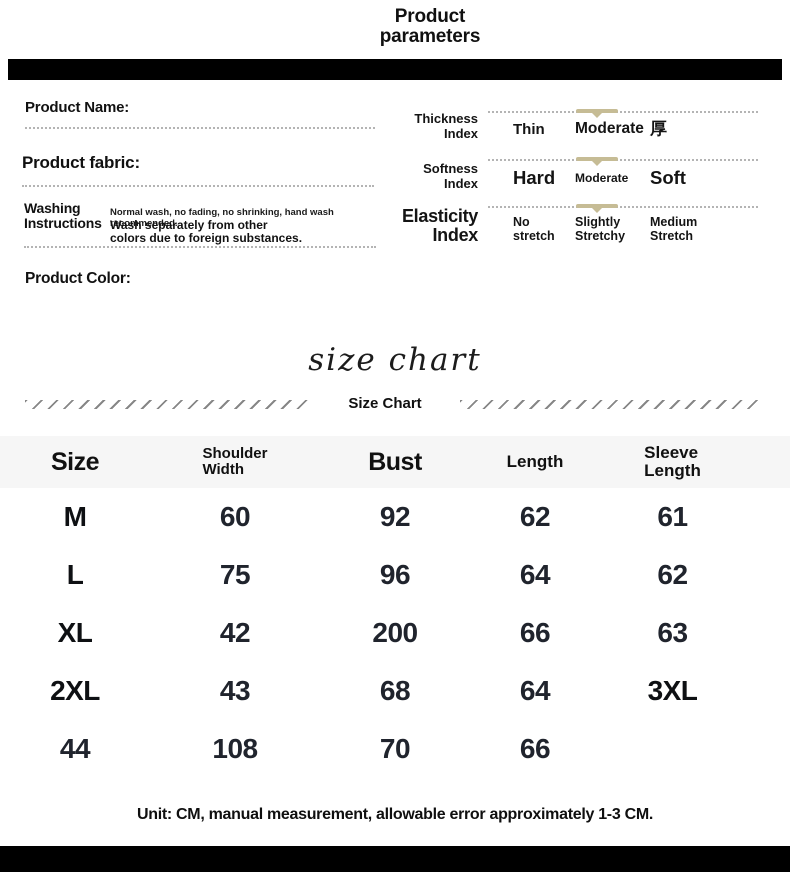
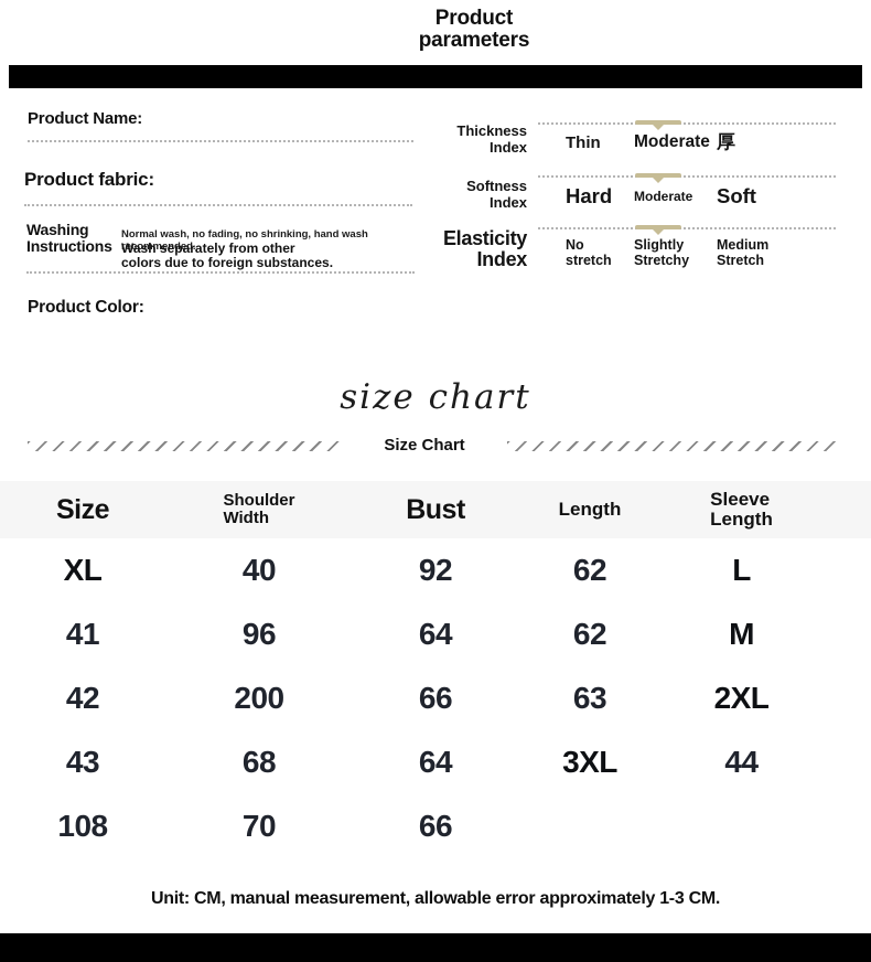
  Product
  parameters
  Product Name:
  Product fabric:
  Washing
  Instructions
  Normal wash, no fading, no shrinking, hand wash recommended.
  Wash separately from other
  colors due to foreign substances.
  Product Color:
  Thickness
  Index
  Thin
  Moderate
  厚
  Softness
  Index
  Hard
  Moderate
  Soft
  Elasticity
  Index
  No
  stretch
  Slightly
  Stretchy
  Medium
  Stretch
  size chart
  Size Chart
  Size
  Shoulder
  Width
  Bust
  Length
  Sleeve
  Length
- M
+ XL
- 60
+ 40
  92
  62
- 61
  L
- 75
+ 41
  96
  64
  62
- XL
+ M
  42
  200
  66
  63
  2XL
  43
  68
  64
  3XL
  44
  108
  70
  66
  Unit: CM, manual measurement, allowable error approximately 1-3 CM.
